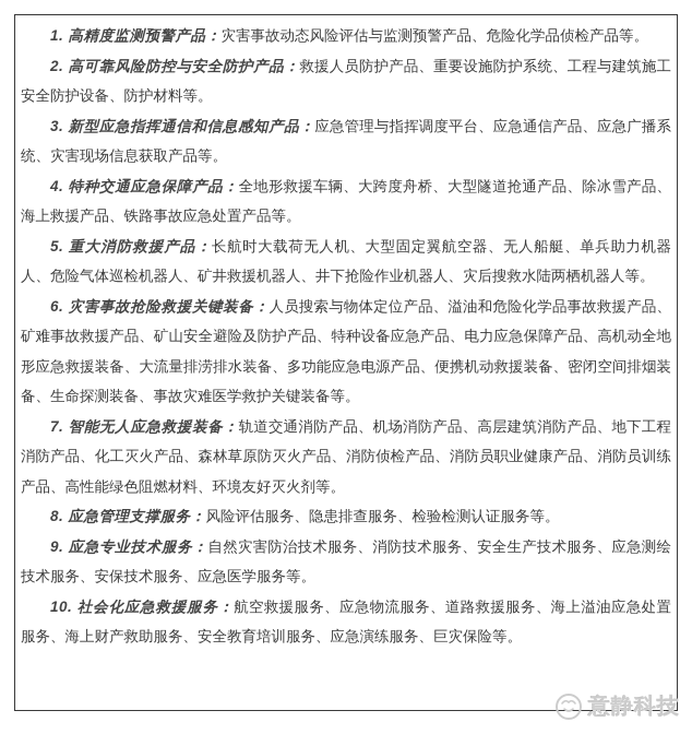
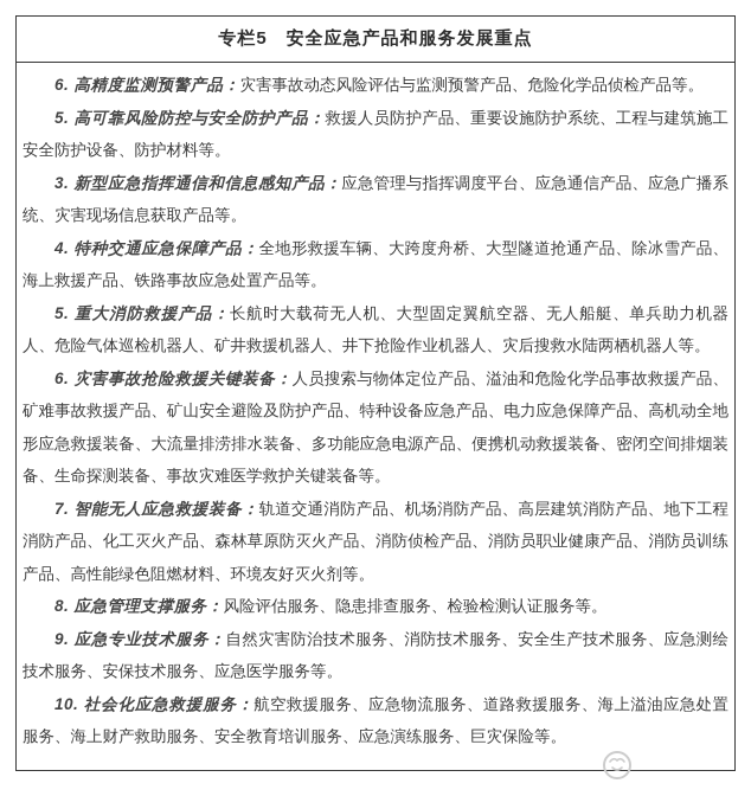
+ 专栏5 安全应急产品和服务发展重点
- 1. 高精度监测预警产品：灾害事故动态风险评估与监测预警产品、危险化学品侦检产品等。
+ 6. 高精度监测预警产品：灾害事故动态风险评估与监测预警产品、危险化学品侦检产品等。
- 2. 高可靠风险防控与安全防护产品：救援人员防护产品、重要设施防护系统、工程与建筑施工安全防护设备、防护材料等。
+ 5. 高可靠风险防控与安全防护产品：救援人员防护产品、重要设施防护系统、工程与建筑施工安全防护设备、防护材料等。
  3. 新型应急指挥通信和信息感知产品：应急管理与指挥调度平台、应急通信产品、应急广播系统、灾害现场信息获取产品等。
  4. 特种交通应急保障产品：全地形救援车辆、大跨度舟桥、大型隧道抢通产品、除冰雪产品、海上救援产品、铁路事故应急处置产品等。
  5. 重大消防救援产品：长航时大载荷无人机、大型固定翼航空器、无人船艇、单兵助力机器人、危险气体巡检机器人、矿井救援机器人、井下抢险作业机器人、灾后搜救水陆两栖机器人等。
  6. 灾害事故抢险救援关键装备：人员搜索与物体定位产品、溢油和危险化学品事故救援产品、矿难事故救援产品、矿山安全避险及防护产品、特种设备应急产品、电力应急保障产品、高机动全地形应急救援装备、大流量排涝排水装备、多功能应急电源产品、便携机动救援装备、密闭空间排烟装备、生命探测装备、事故灾难医学救护关键装备等。
  7. 智能无人应急救援装备：轨道交通消防产品、机场消防产品、高层建筑消防产品、地下工程消防产品、化工灭火产品、森林草原防灭火产品、消防侦检产品、消防员职业健康产品、消防员训练产品、高性能绿色阻燃材料、环境友好灭火剂等。
  8. 应急管理支撑服务：风险评估服务、隐患排查服务、检验检测认证服务等。
  9. 应急专业技术服务：自然灾害防治技术服务、消防技术服务、安全生产技术服务、应急测绘技术服务、安保技术服务、应急医学服务等。
  10. 社会化应急救援服务：航空救援服务、应急物流服务、道路救援服务、海上溢油应急处置服务、海上财产救助服务、安全教育培训服务、应急演练服务、巨灾保险等。
- 意静科技
